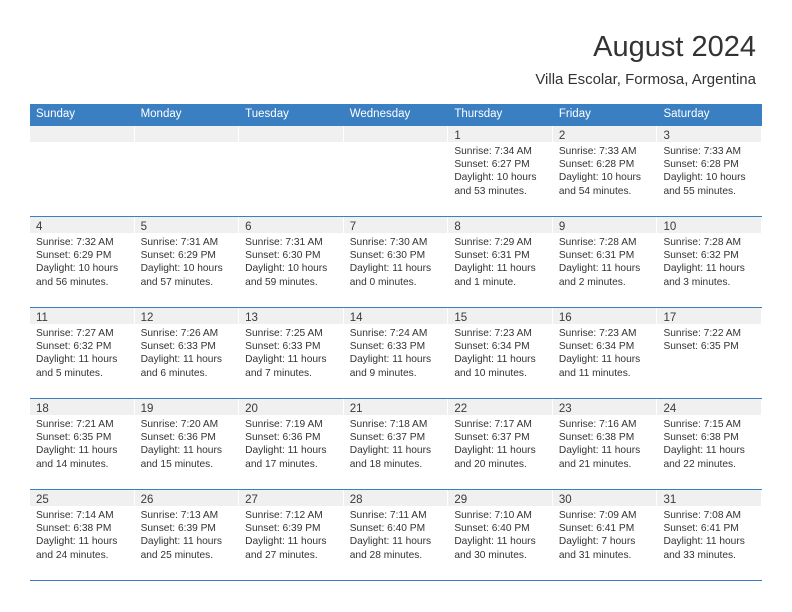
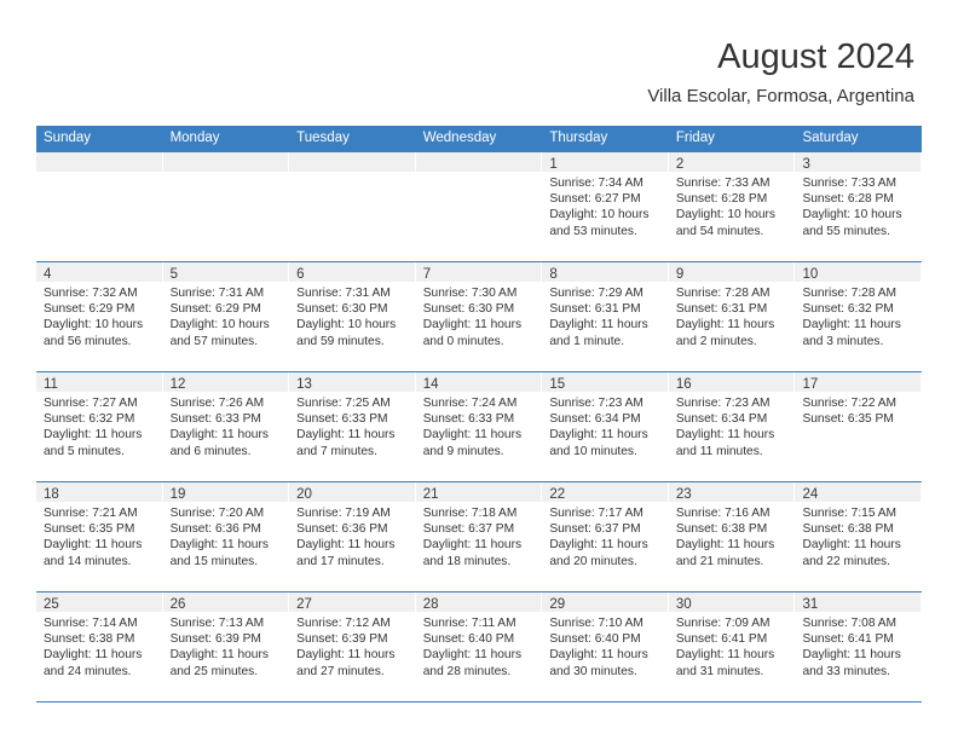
  August 2024
  Villa Escolar, Formosa, Argentina
  Sunday
  Monday
  Tuesday
  Wednesday
  Thursday
  Friday
  Saturday
  1
  Sunrise: 7:34 AM
  Sunset: 6:27 PM
  Daylight: 10 hours and 53 minutes.
  2
  Sunrise: 7:33 AM
  Sunset: 6:28 PM
  Daylight: 10 hours and 54 minutes.
  3
  Sunrise: 7:33 AM
  Sunset: 6:28 PM
  Daylight: 10 hours and 55 minutes.
  4
  Sunrise: 7:32 AM
  Sunset: 6:29 PM
  Daylight: 10 hours and 56 minutes.
  5
  Sunrise: 7:31 AM
  Sunset: 6:29 PM
  Daylight: 10 hours and 57 minutes.
  6
  Sunrise: 7:31 AM
  Sunset: 6:30 PM
  Daylight: 10 hours and 59 minutes.
  7
  Sunrise: 7:30 AM
  Sunset: 6:30 PM
  Daylight: 11 hours and 0 minutes.
  8
  Sunrise: 7:29 AM
  Sunset: 6:31 PM
  Daylight: 11 hours and 1 minute.
  9
  Sunrise: 7:28 AM
  Sunset: 6:31 PM
  Daylight: 11 hours and 2 minutes.
  10
  Sunrise: 7:28 AM
  Sunset: 6:32 PM
  Daylight: 11 hours and 3 minutes.
  11
  Sunrise: 7:27 AM
  Sunset: 6:32 PM
  Daylight: 11 hours and 5 minutes.
  12
  Sunrise: 7:26 AM
  Sunset: 6:33 PM
  Daylight: 11 hours and 6 minutes.
  13
  Sunrise: 7:25 AM
  Sunset: 6:33 PM
  Daylight: 11 hours and 7 minutes.
  14
  Sunrise: 7:24 AM
  Sunset: 6:33 PM
  Daylight: 11 hours and 9 minutes.
  15
  Sunrise: 7:23 AM
  Sunset: 6:34 PM
  Daylight: 11 hours and 10 minutes.
  16
  Sunrise: 7:23 AM
  Sunset: 6:34 PM
  Daylight: 11 hours and 11 minutes.
  17
  Sunrise: 7:22 AM
  Sunset: 6:35 PM
  18
  Sunrise: 7:21 AM
  Sunset: 6:35 PM
  Daylight: 11 hours and 14 minutes.
  19
  Sunrise: 7:20 AM
  Sunset: 6:36 PM
  Daylight: 11 hours and 15 minutes.
  20
  Sunrise: 7:19 AM
  Sunset: 6:36 PM
  Daylight: 11 hours and 17 minutes.
  21
  Sunrise: 7:18 AM
  Sunset: 6:37 PM
  Daylight: 11 hours and 18 minutes.
  22
  Sunrise: 7:17 AM
  Sunset: 6:37 PM
  Daylight: 11 hours and 20 minutes.
  23
  Sunrise: 7:16 AM
  Sunset: 6:38 PM
  Daylight: 11 hours and 21 minutes.
  24
  Sunrise: 7:15 AM
  Sunset: 6:38 PM
  Daylight: 11 hours and 22 minutes.
  25
  Sunrise: 7:14 AM
  Sunset: 6:38 PM
  Daylight: 11 hours and 24 minutes.
  26
  Sunrise: 7:13 AM
  Sunset: 6:39 PM
  Daylight: 11 hours and 25 minutes.
  27
  Sunrise: 7:12 AM
  Sunset: 6:39 PM
  Daylight: 11 hours and 27 minutes.
  28
  Sunrise: 7:11 AM
  Sunset: 6:40 PM
  Daylight: 11 hours and 28 minutes.
  29
  Sunrise: 7:10 AM
  Sunset: 6:40 PM
  Daylight: 11 hours and 30 minutes.
  30
  Sunrise: 7:09 AM
  Sunset: 6:41 PM
- Daylight: 7 hours and 31 minutes.
+ Daylight: 11 hours and 31 minutes.
  31
  Sunrise: 7:08 AM
  Sunset: 6:41 PM
  Daylight: 11 hours and 33 minutes.
